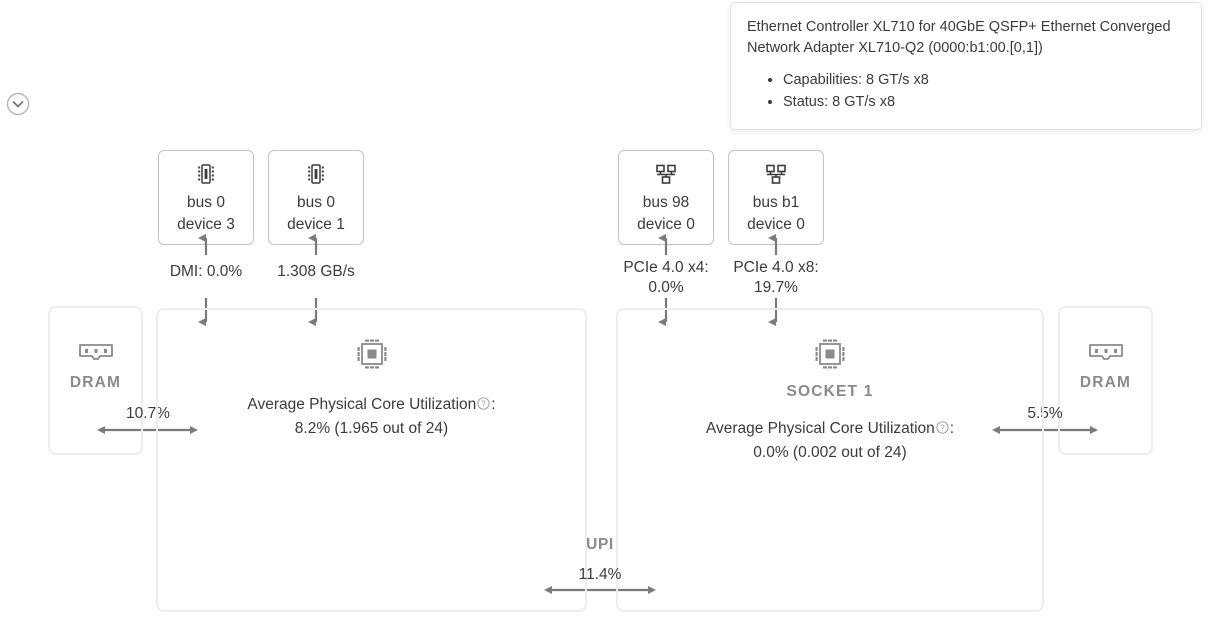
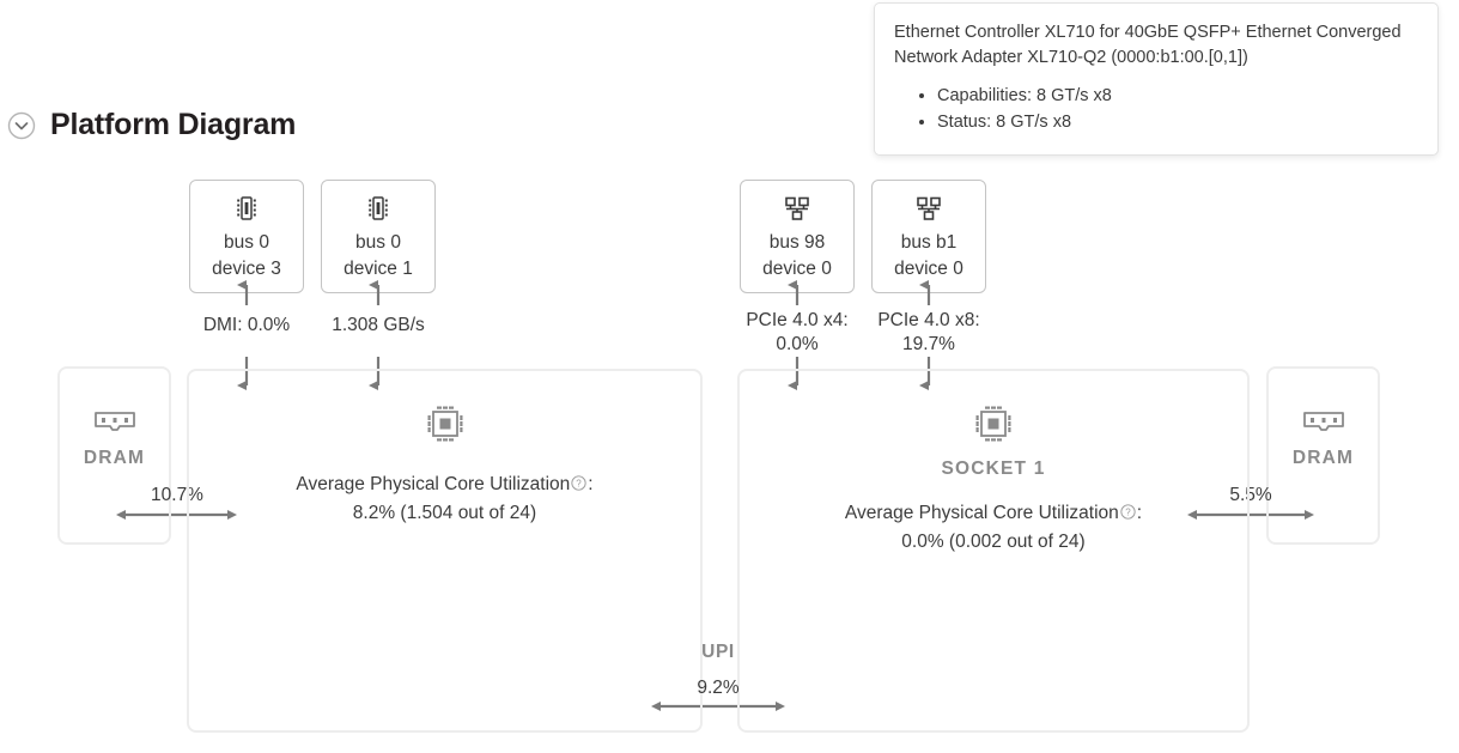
+ Platform Diagram
  Ethernet Controller XL710 for 40GbE QSFP+ Ethernet Converged Network Adapter XL710-Q2 (0000:b1:00.[0,1])
  Capabilities: 8 GT/s x8
  Status: 8 GT/s x8
  bus 0
  device 3
  bus 0
  device 1
  bus 98
  device 0
  bus b1
  device 0
  DMI: 0.0%
  1.308 GB/s
  PCIe 4.0 x4:
  0.0%
  PCIe 4.0 x8:
  19.7%
  DRAM
  DRAM
  10.7%
  5.5%
  Average Physical Core Utilization
  ?
  :
- 8.2% (1.965 out of 24)
+ 8.2% (1.504 out of 24)
  SOCKET 1
  Average Physical Core Utilization
  ?
  :
  0.0% (0.002 out of 24)
  UPI
- 11.4%
+ 9.2%
